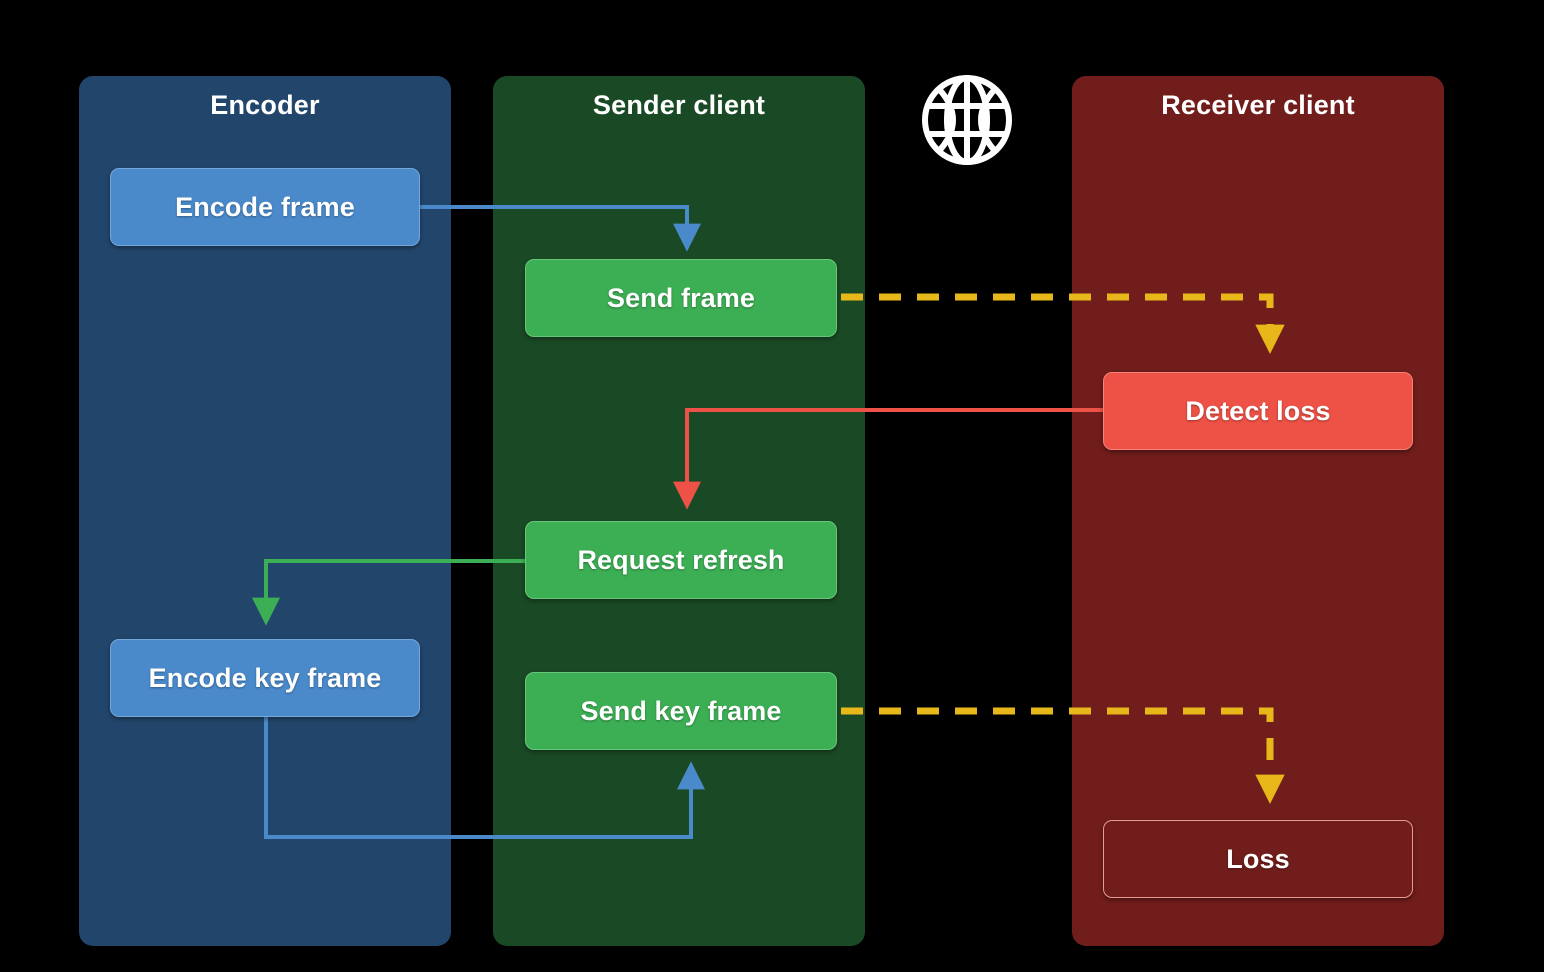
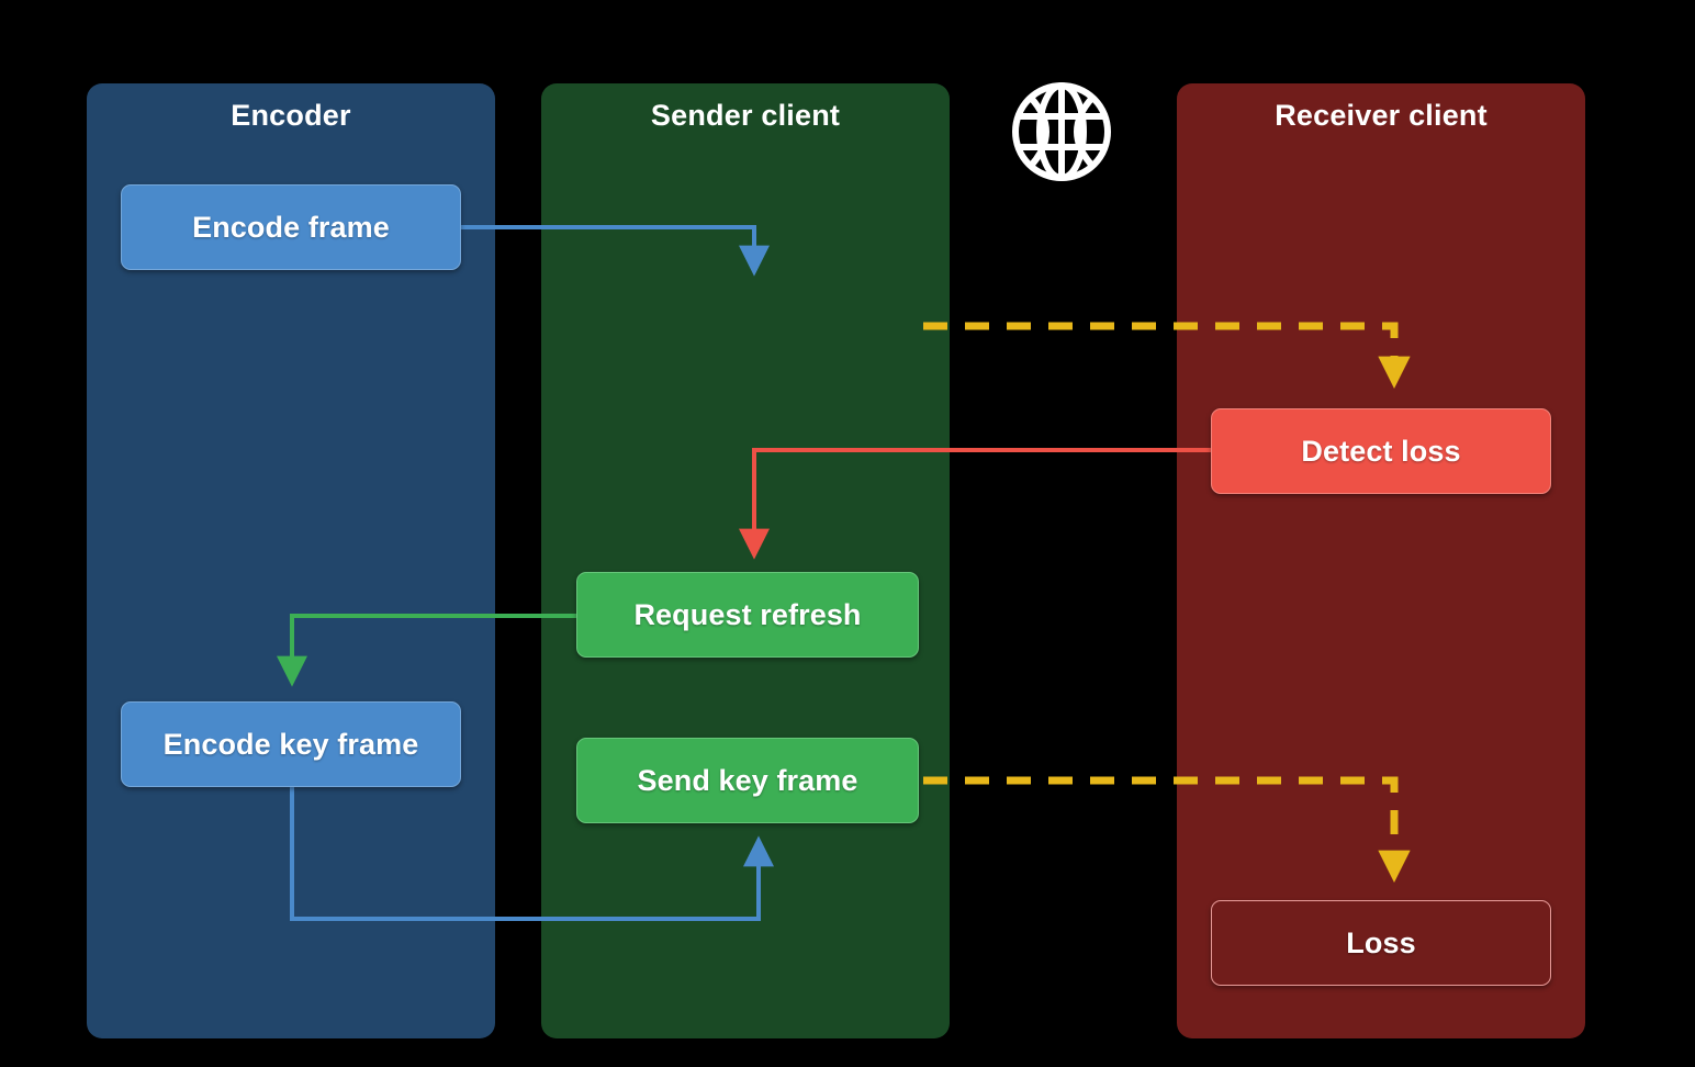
  Encoder
  Sender client
  Receiver client
  Encode frame
- Send frame
  Detect loss
  Request refresh
  Encode key frame
  Send key frame
  Loss
